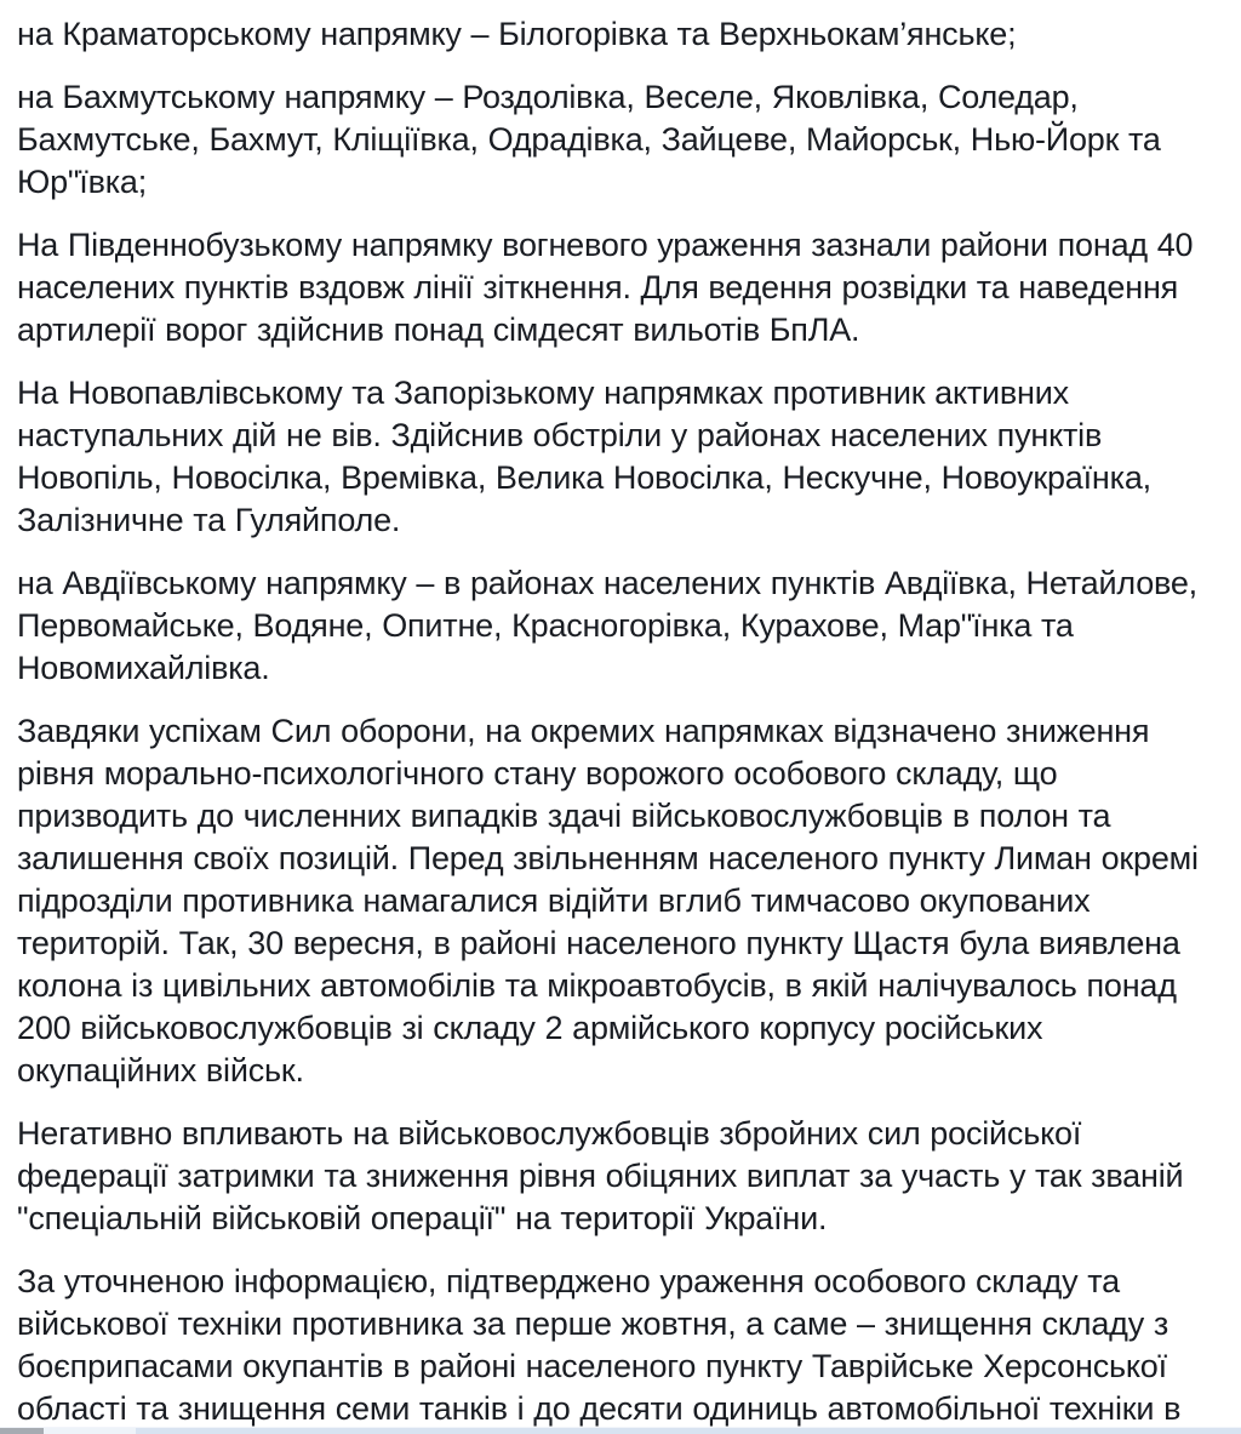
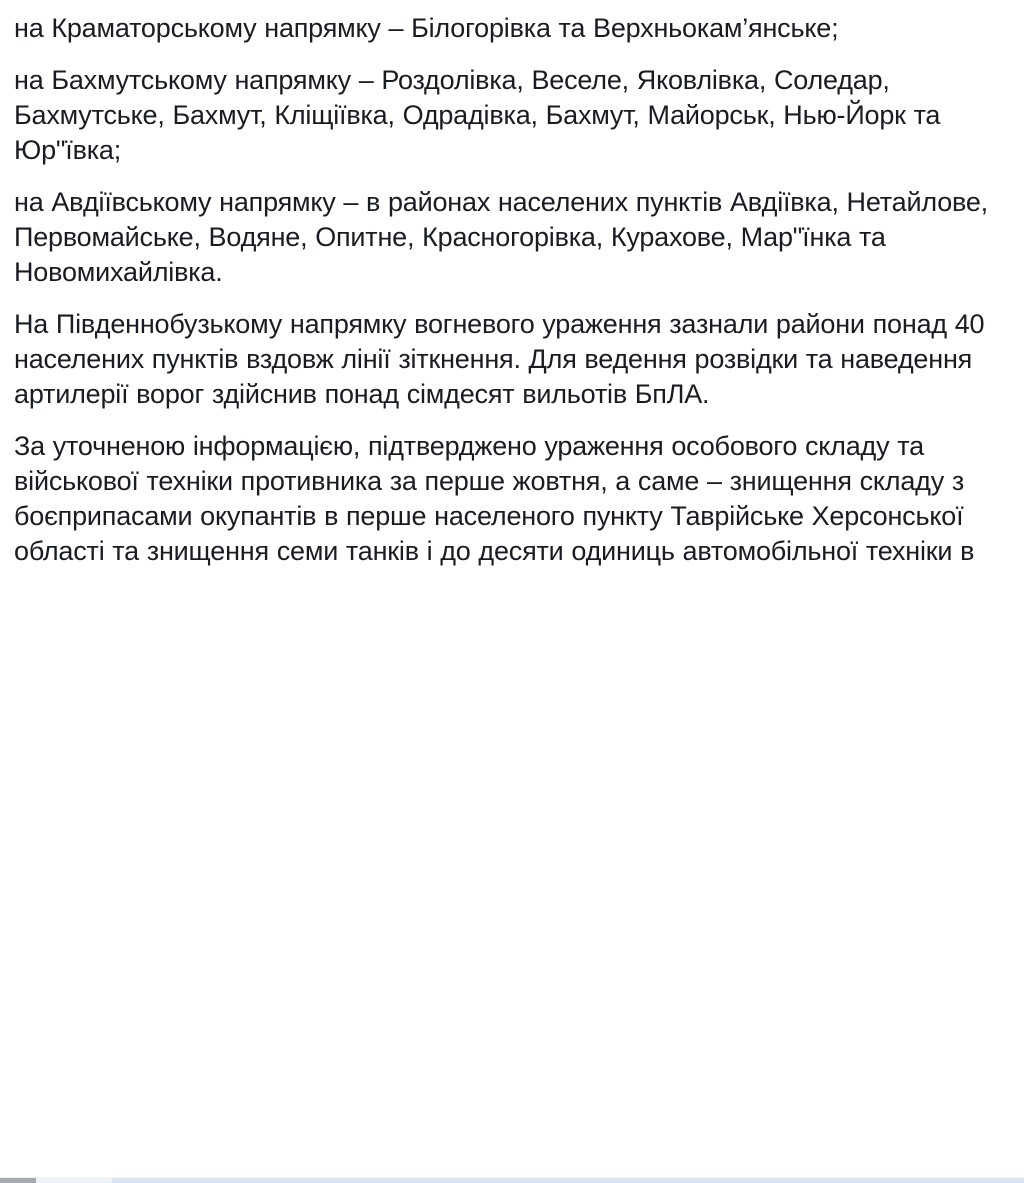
  на Краматорському напрямку – Білогорівка та Верхньокам’янське;
- на Бахмутському напрямку – Роздолівка, Веселе, Яковлівка, Соледар, Бахмутське, Бахмут, Кліщіївка, Одрадівка, Зайцеве, Майорськ, Нью-Йорк та Юр"ївка;
+ на Бахмутському напрямку – Роздолівка, Веселе, Яковлівка, Соледар, Бахмутське, Бахмут, Кліщіївка, Одрадівка, Бахмут, Майорськ, Нью-Йорк та Юр"ївка;
- На Південнобузькому напрямку вогневого ураження зазнали райони понад 40 населених пунктів вздовж лінії зіткнення. Для ведення розвідки та наведення артилерії ворог здійснив понад сімдесят вильотів БпЛА.
+ на Авдіївському напрямку – в районах населених пунктів Авдіївка, Нетайлове, Первомайське, Водяне, Опитне, Красногорівка, Курахове, Мар"їнка та Новомихайлівка.
- На Новопавлівському та Запорізькому напрямках противник активних наступальних дій не вів. Здійснив обстріли у районах населених пунктів Новопіль, Новосілка, Времівка, Велика Новосілка, Нескучне, Новоукраїнка, Залізничне та Гуляйполе.
- на Авдіївському напрямку – в районах населених пунктів Авдіївка, Нетайлове, Первомайське, Водяне, Опитне, Красногорівка, Курахове, Мар"їнка та Новомихайлівка.
+ На Південнобузькому напрямку вогневого ураження зазнали райони понад 40 населених пунктів вздовж лінії зіткнення. Для ведення розвідки та наведення артилерії ворог здійснив понад сімдесят вильотів БпЛА.
- Завдяки успіхам Сил оборони, на окремих напрямках відзначено зниження рівня морально-психологічного стану ворожого особового складу, що призводить до численних випадків здачі військовослужбовців в полон та залишення своїх позицій. Перед звільненням населеного пункту Лиман окремі підрозділи противника намагалися відійти вглиб тимчасово окупованих територій. Так, 30 вересня, в районі населеного пункту Щастя була виявлена колона із цивільних автомобілів та мікроавтобусів, в якій налічувалось понад 200 військовослужбовців зі складу 2 армійського корпусу російських окупаційних військ.
- Негативно впливають на військовослужбовців збройних сил російської федерації затримки та зниження рівня обіцяних виплат за участь у так званій "спеціальній військовій операції" на території України.
- За уточненою інформацією, підтверджено ураження особового складу та військової техніки противника за перше жовтня, а саме – знищення складу з боєприпасами окупантів в районі населеного пункту Таврійське Херсонської області та знищення семи танків і до десяти одиниць автомобільної техніки в
+ За уточненою інформацією, підтверджено ураження особового складу та військової техніки противника за перше жовтня, а саме – знищення складу з боєприпасами окупантів в перше населеного пункту Таврійське Херсонської області та знищення семи танків і до десяти одиниць автомобільної техніки в
